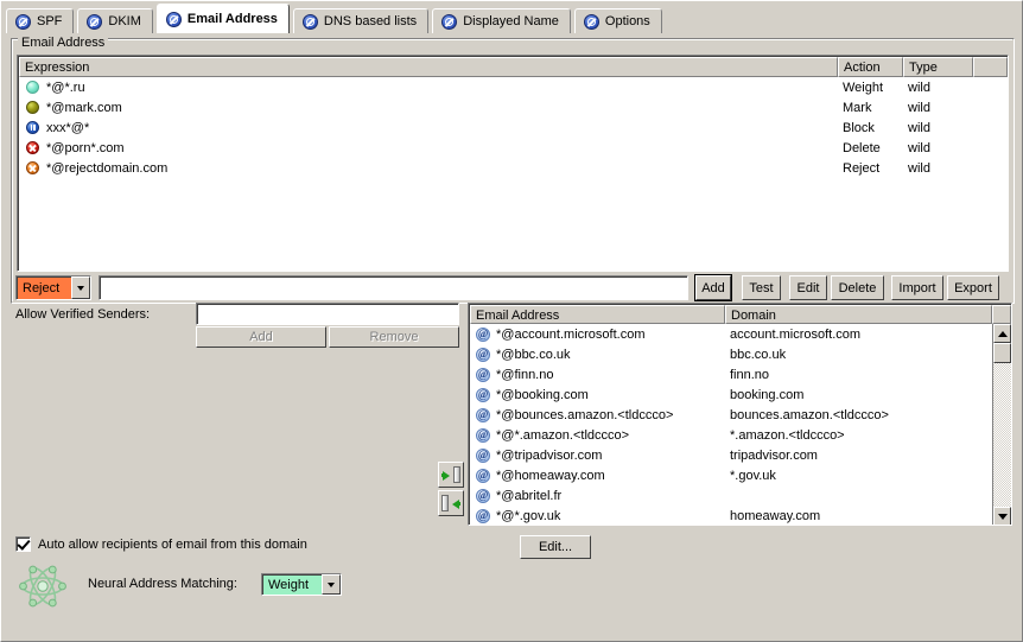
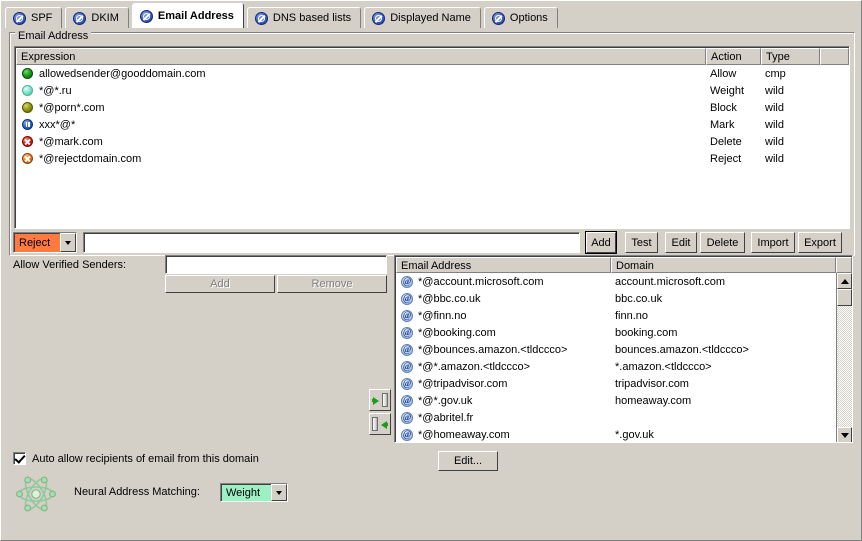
  SPF
  DKIM
  Email Address
  DNS based lists
  Displayed Name
  Options
  Email Address
  Expression
  Action
  Type
+ allowedsender@gooddomain.com
+ Allow
+ cmp
  *@*.ru
  Weight
  wild
- *@mark.com
+ *@porn*.com
- Mark
+ Block
  wild
  xxx*@*
- Block
+ Mark
  wild
- *@porn*.com
+ *@mark.com
  Delete
  wild
  *@rejectdomain.com
  Reject
  wild
  Reject
  Add
  Test
  Edit
  Delete
  Import
  Export
  Allow Verified Senders:
  Add
  Remove
  Email Address
  Domain
  @
  *@account.microsoft.com
  account.microsoft.com
  @
  *@bbc.co.uk
  bbc.co.uk
  @
  *@finn.no
  finn.no
  @
  *@booking.com
  booking.com
  @
  *@bounces.amazon.<tldccco>
  bounces.amazon.<tldccco>
  @
  *@*.amazon.<tldccco>
  *.amazon.<tldccco>
  @
  *@tripadvisor.com
  tripadvisor.com
  @
- *@homeaway.com
+ *@*.gov.uk
- *.gov.uk
+ homeaway.com
  @
  *@abritel.fr
  @
- *@*.gov.uk
+ *@homeaway.com
- homeaway.com
+ *.gov.uk
  Auto allow recipients of email from this domain
  Edit...
  Neural Address Matching:
  Weight
